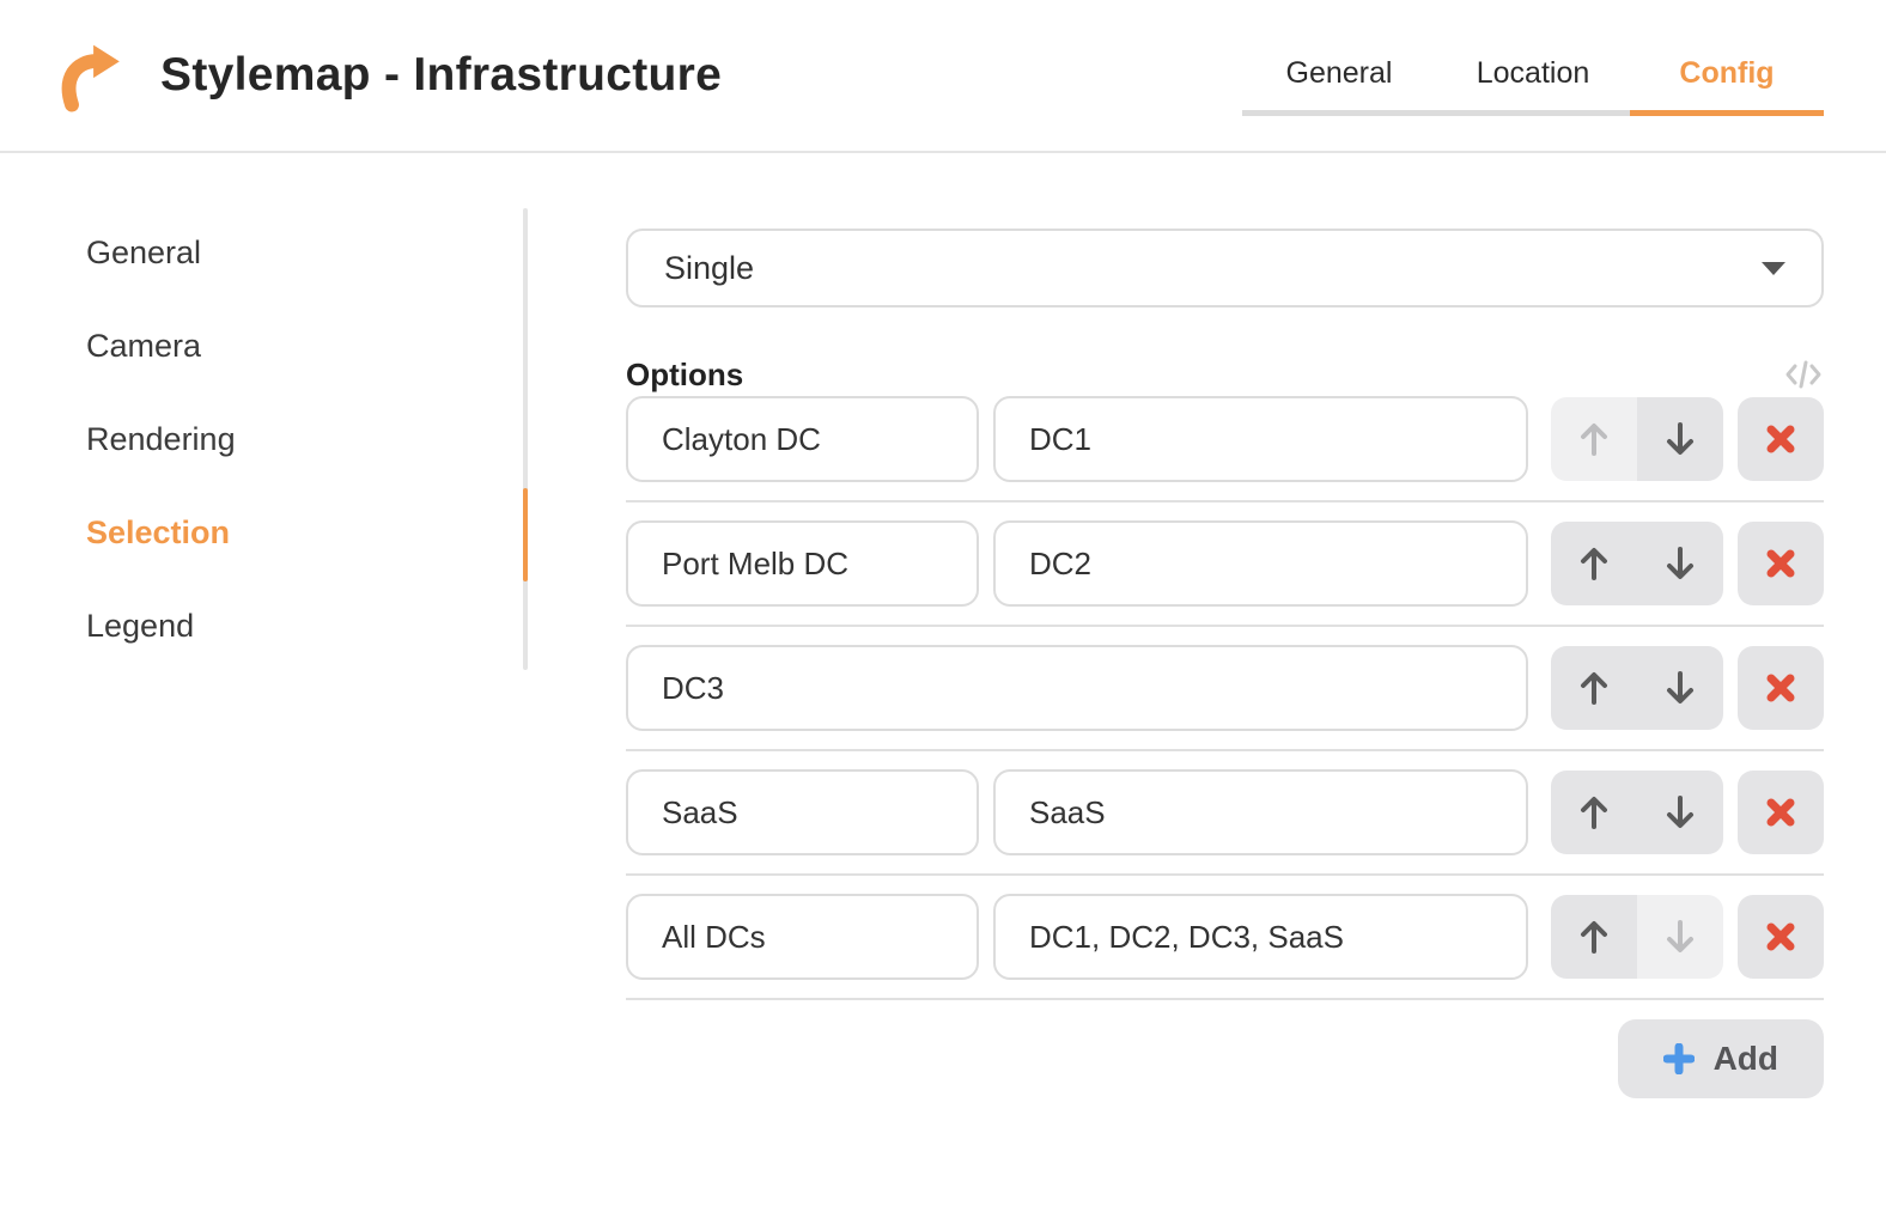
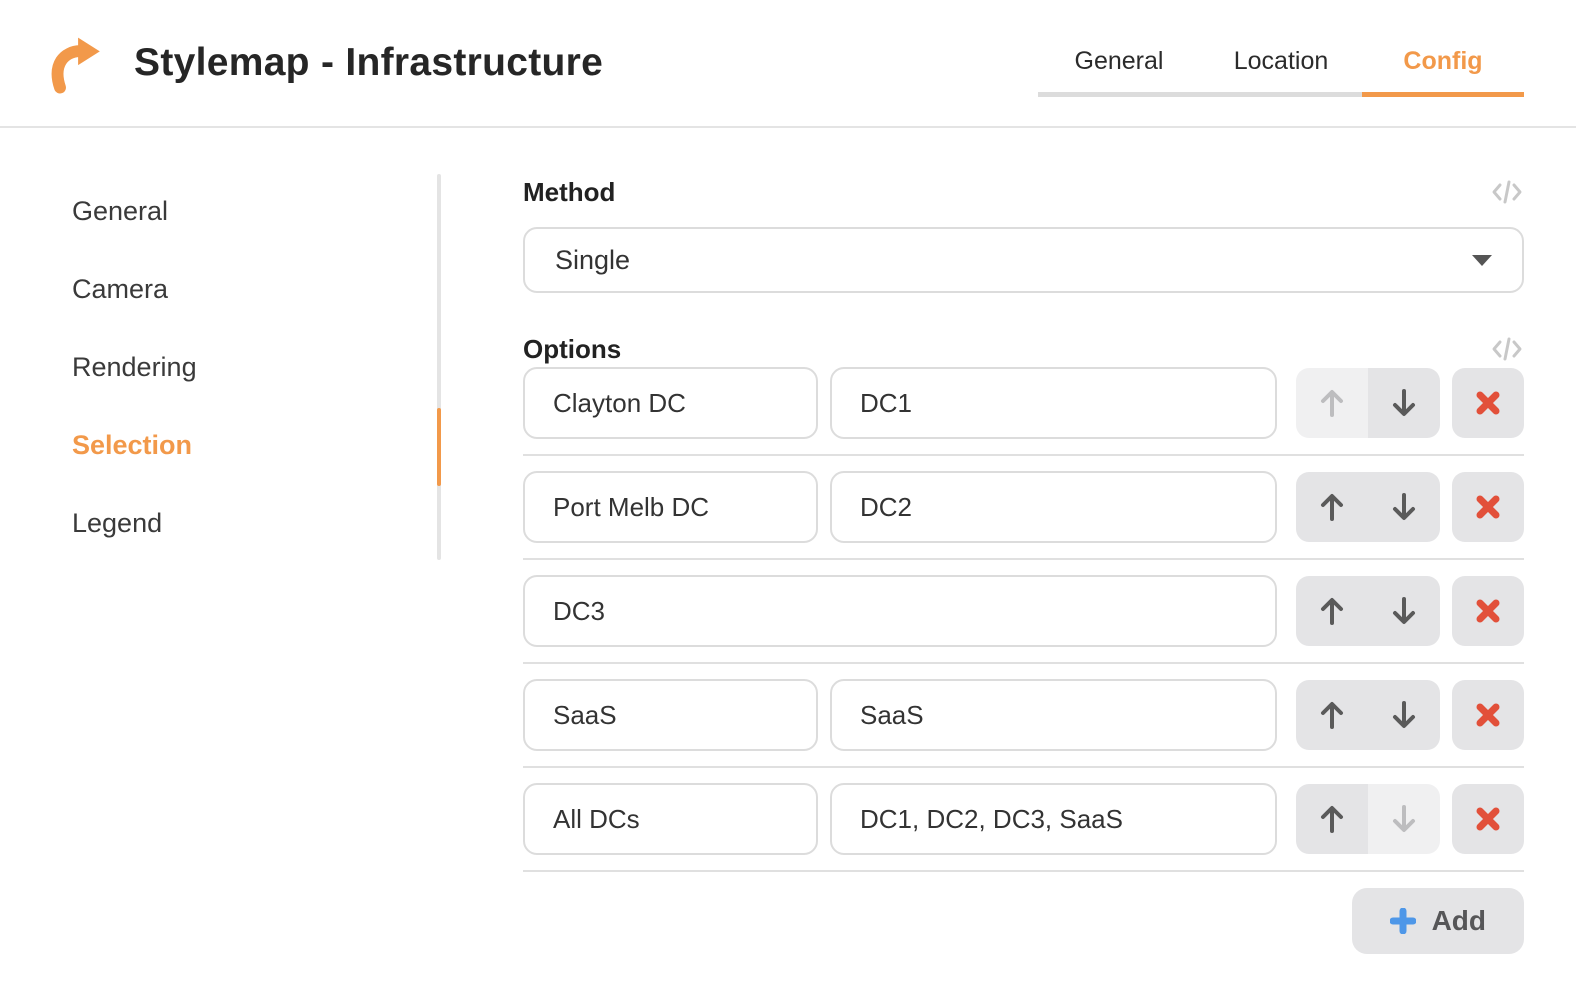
  Stylemap - Infrastructure
  General
  Location
  Config
  General
  Camera
  Rendering
  Selection
  Legend
+ Method
  Single
  Options
  Clayton DC
  DC1
  Port Melb DC
  DC2
  DC3
  SaaS
  SaaS
  All DCs
  DC1, DC2, DC3, SaaS
  Add
